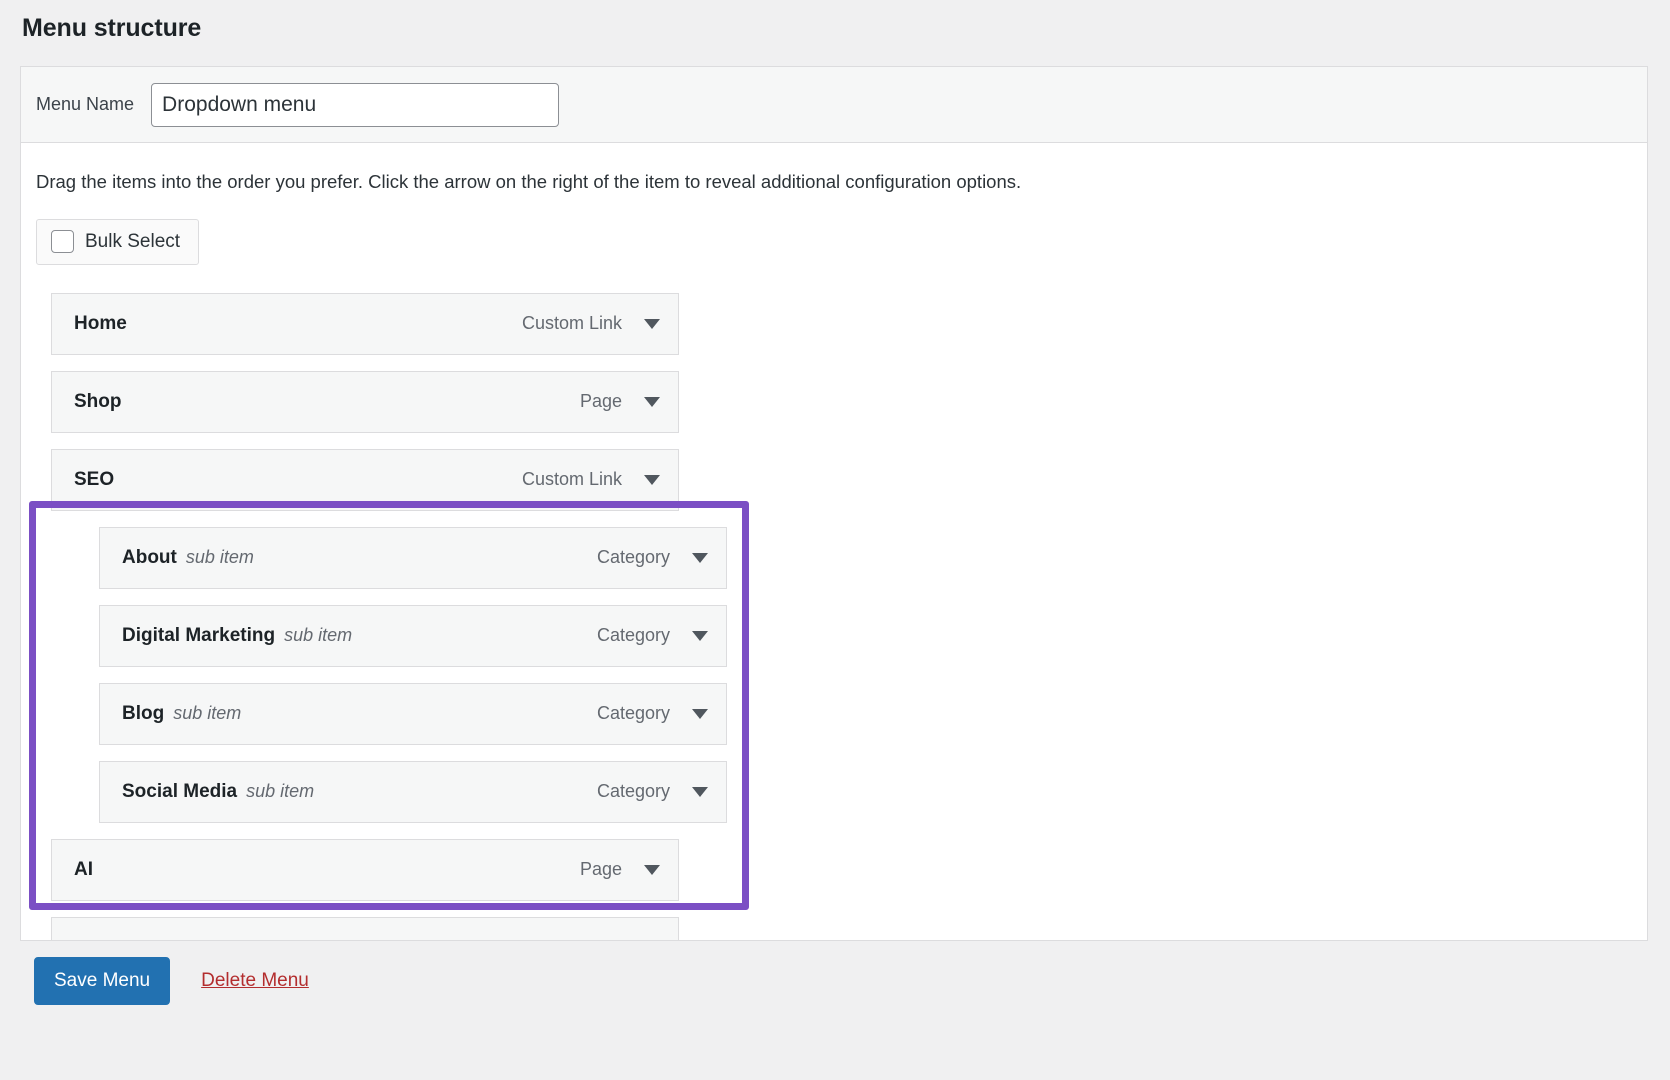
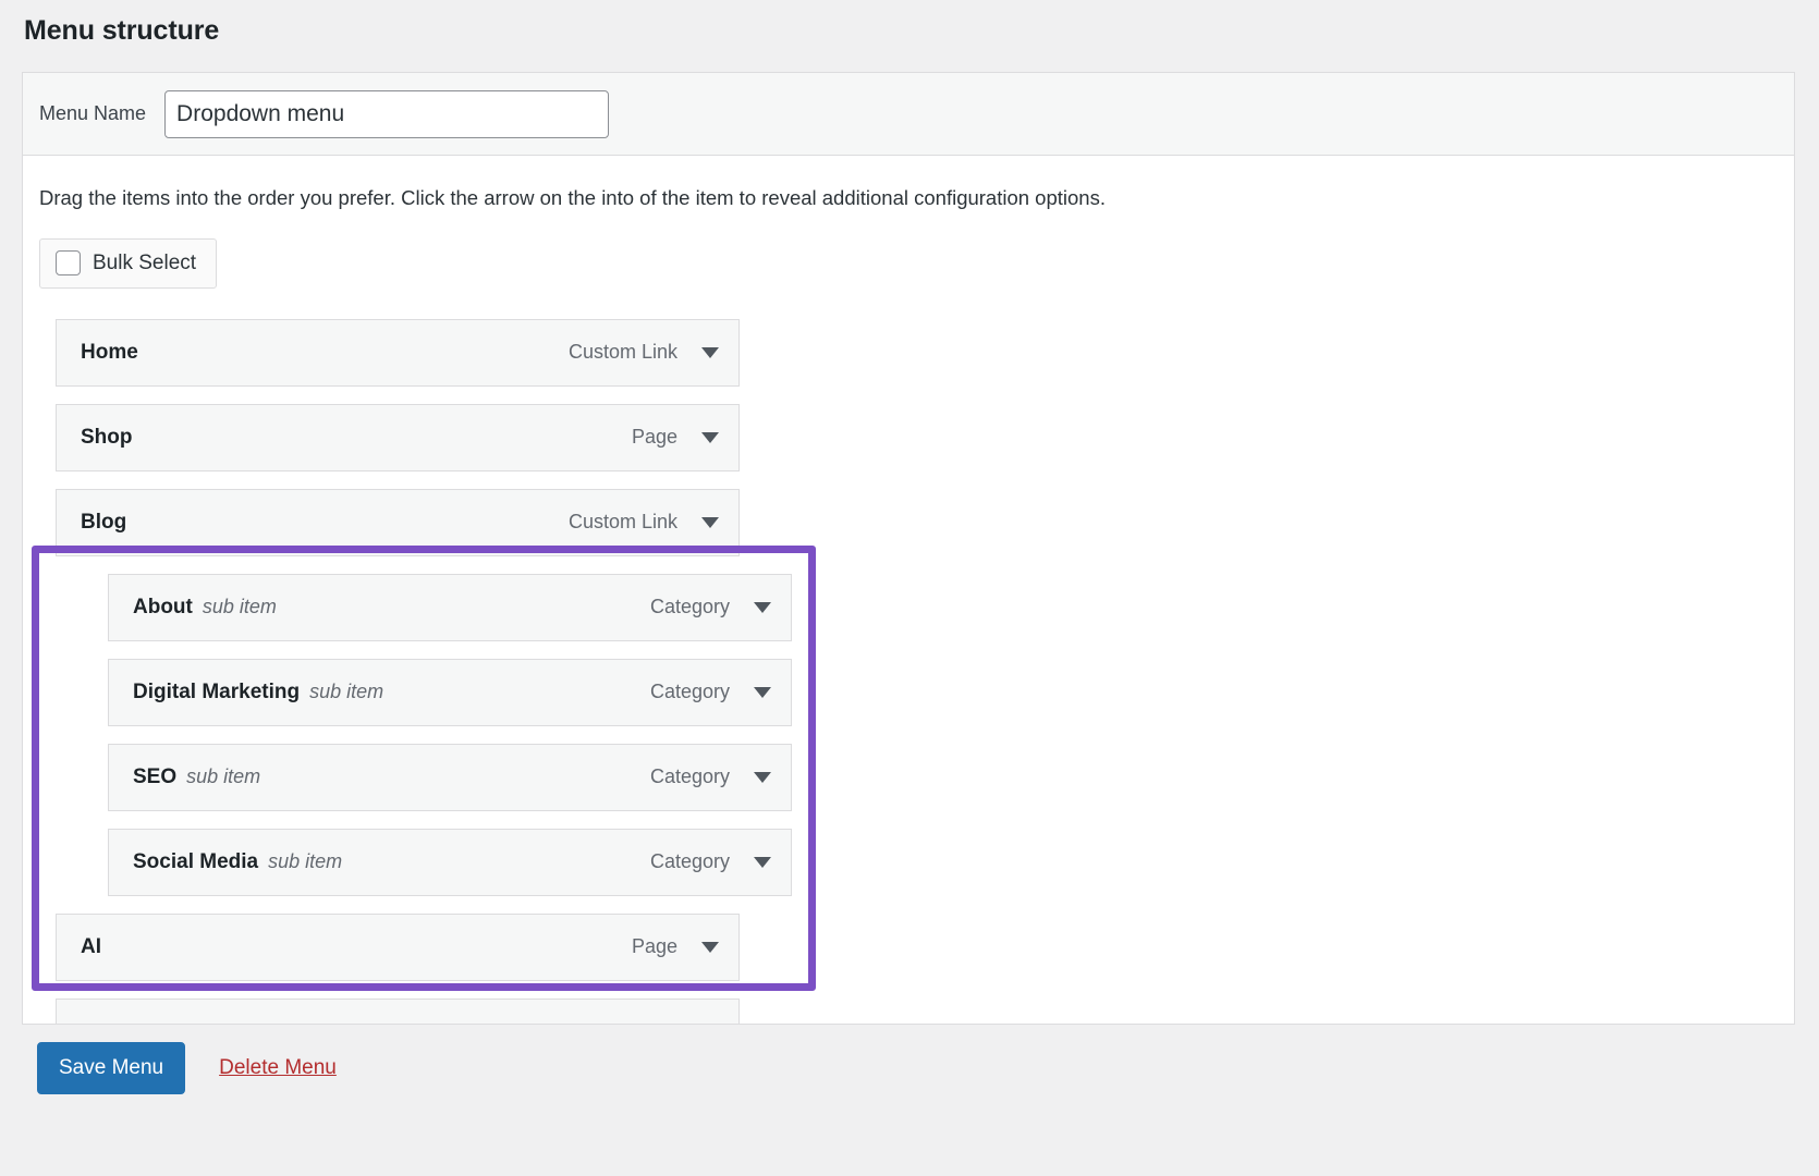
  Menu structure
  Menu Name
  Dropdown menu
- Drag the items into the order you prefer. Click the arrow on the right of the item to reveal additional configuration options.
+ Drag the items into the order you prefer. Click the arrow on the into of the item to reveal additional configuration options.
  Bulk Select
  Home
  Custom Link
  Shop
  Page
- SEO
+ Blog
  Custom Link
  About
  sub item
  Category
  Digital Marketing
  sub item
  Category
- Blog
+ SEO
  sub item
  Category
  Social Media
  sub item
  Category
  AI
  Page
  Save Menu
  Delete Menu
